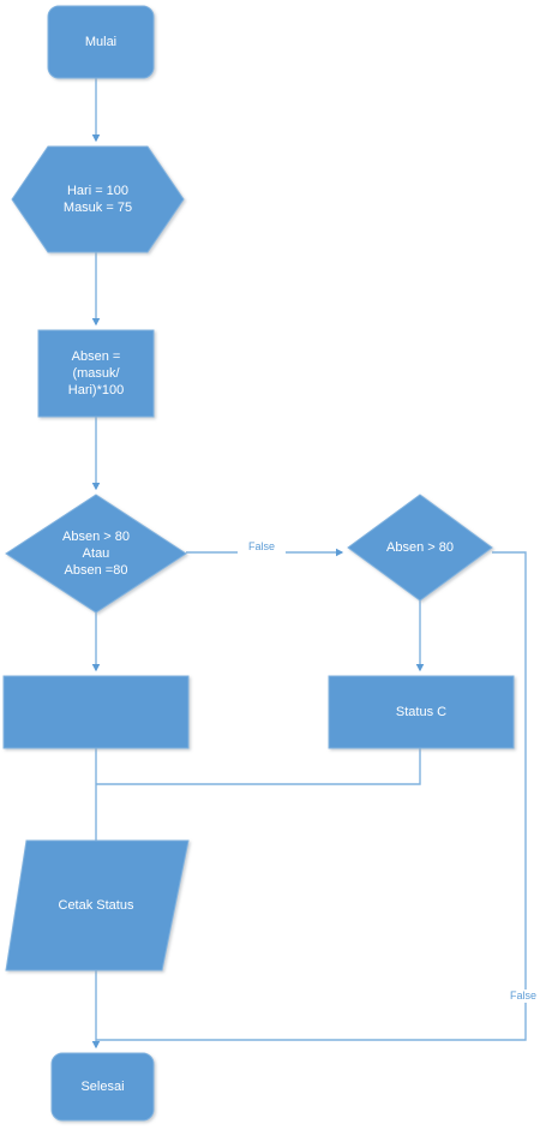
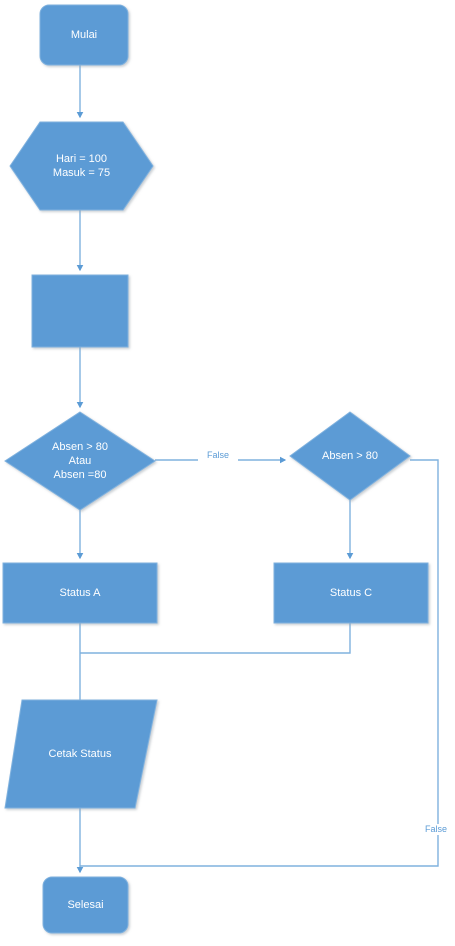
  Mulai
  Hari = 100
  Masuk = 75
- Absen =
- (masuk/
- Hari)*100
  Absen > 80
  Atau
  Absen =80
  Absen > 80
+ Status A
  Status C
  Cetak Status
  Selesai
  False
  False
